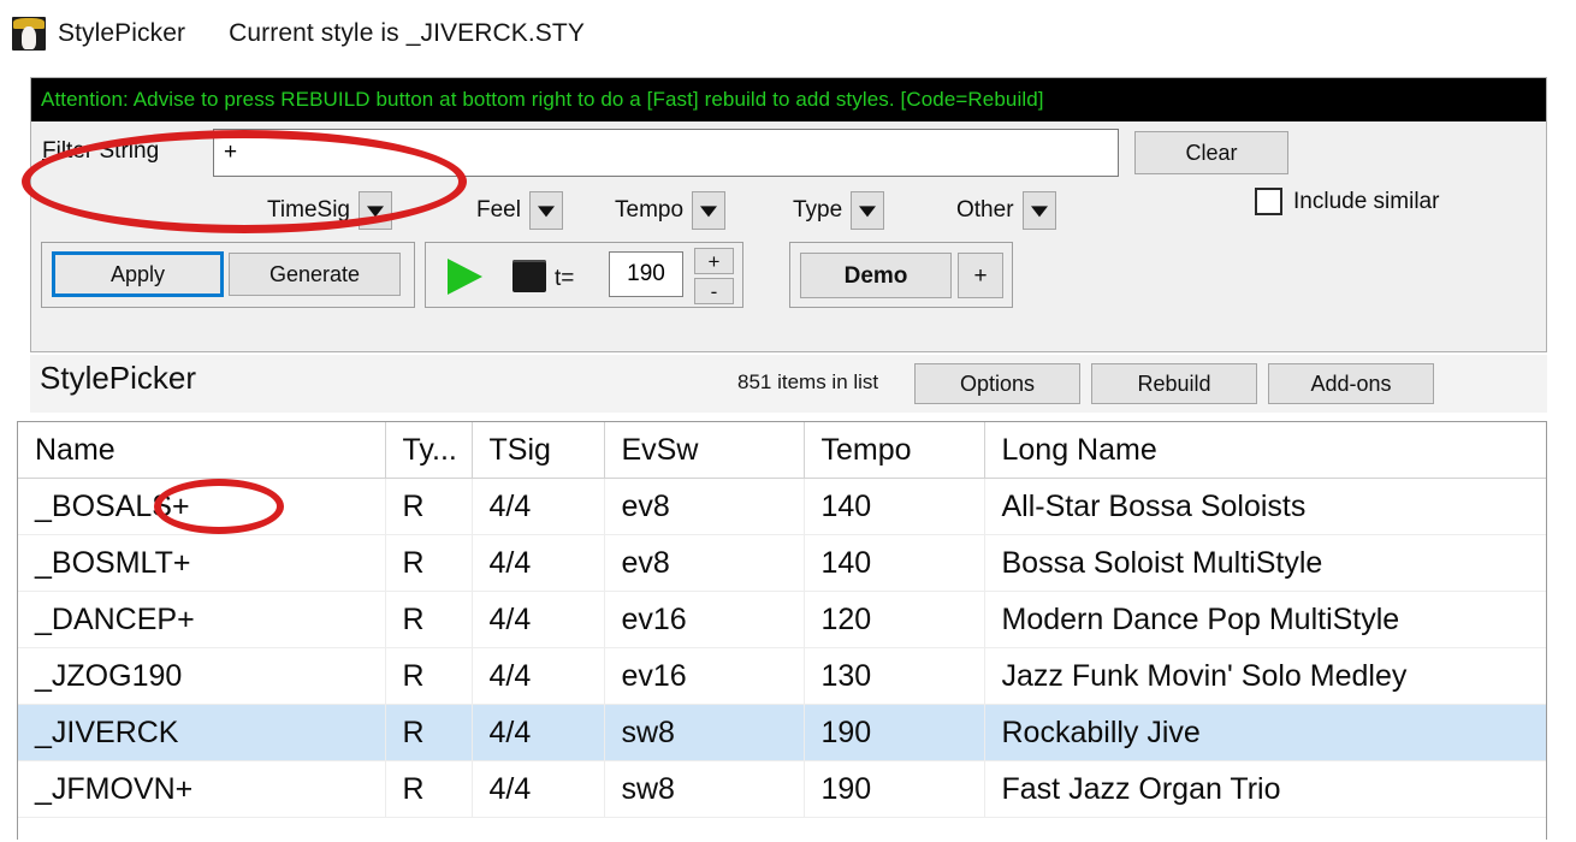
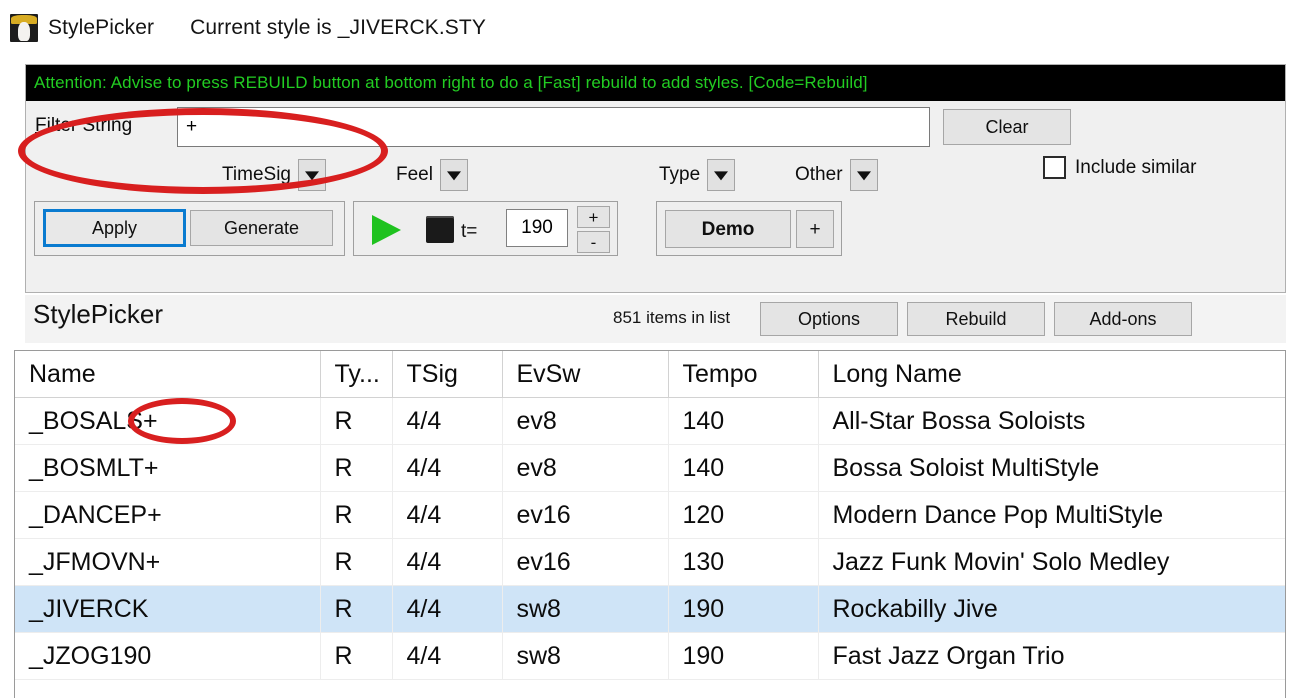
  StylePicker
  Current style is _JIVERCK.STY
  Attention: Advise to press REBUILD button at bottom right to do a [Fast] rebuild to add styles. [Code=Rebuild]
  Filter String
  +
  Clear
  TimeSig
  Feel
- Tempo
  Type
  Other
  Include similar
  Apply
  Generate
  t=
  190
  +
  -
  Demo
  +
  StylePicker
  851 items in list
  Options
  Rebuild
  Add-ons
  Name	Ty...	TSig	EvSw	Tempo	Long Name
  _BOSALS+	R	4/4	ev8	140	All-Star Bossa Soloists
  _BOSMLT+	R	4/4	ev8	140	Bossa Soloist MultiStyle
  _DANCEP+	R	4/4	ev16	120	Modern Dance Pop MultiStyle
- _JZOG190	R	4/4	ev16	130	Jazz Funk Movin' Solo Medley
+ _JFMOVN+	R	4/4	ev16	130	Jazz Funk Movin' Solo Medley
  _JIVERCK	R	4/4	sw8	190	Rockabilly Jive
- _JFMOVN+	R	4/4	sw8	190	Fast Jazz Organ Trio
+ _JZOG190	R	4/4	sw8	190	Fast Jazz Organ Trio
